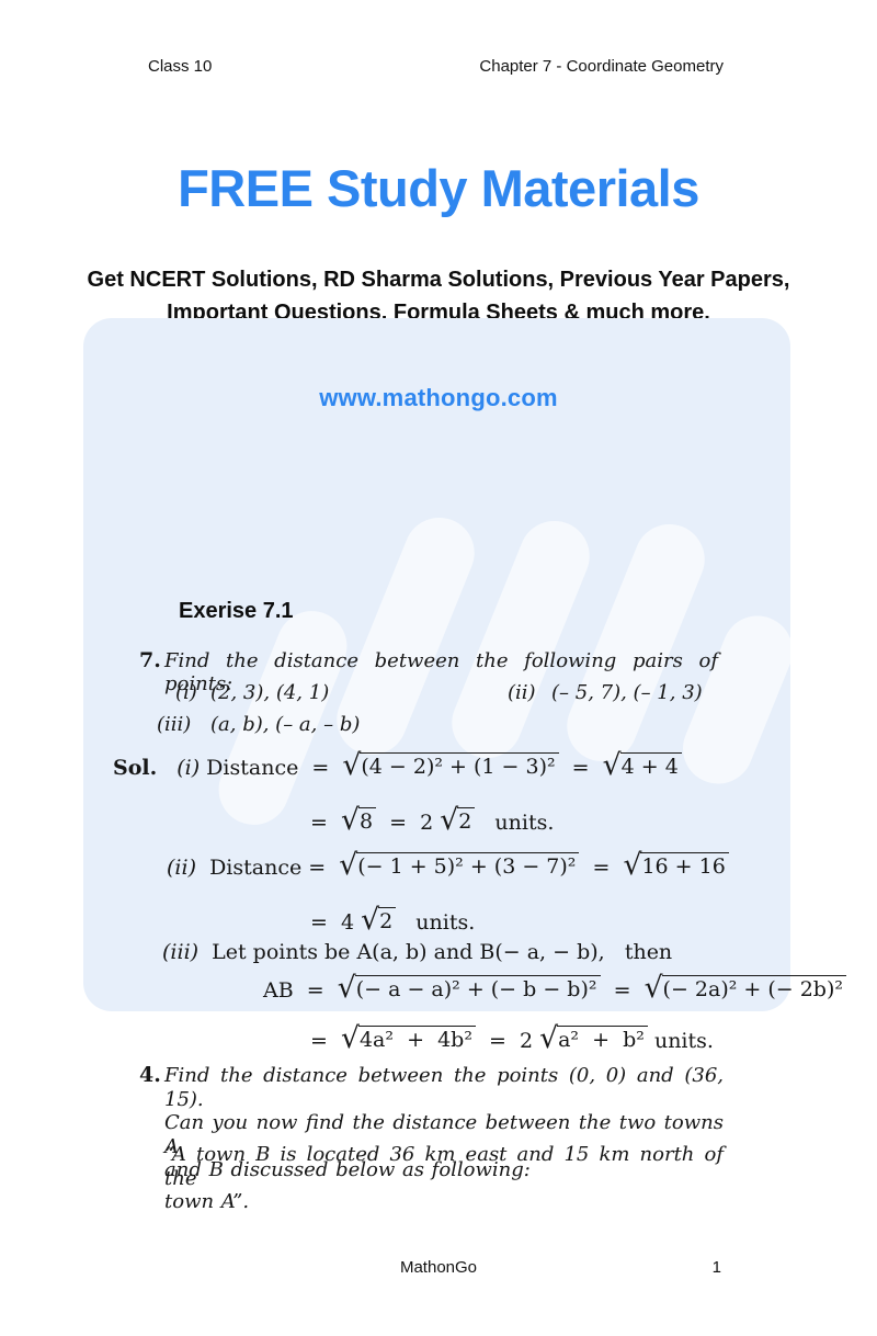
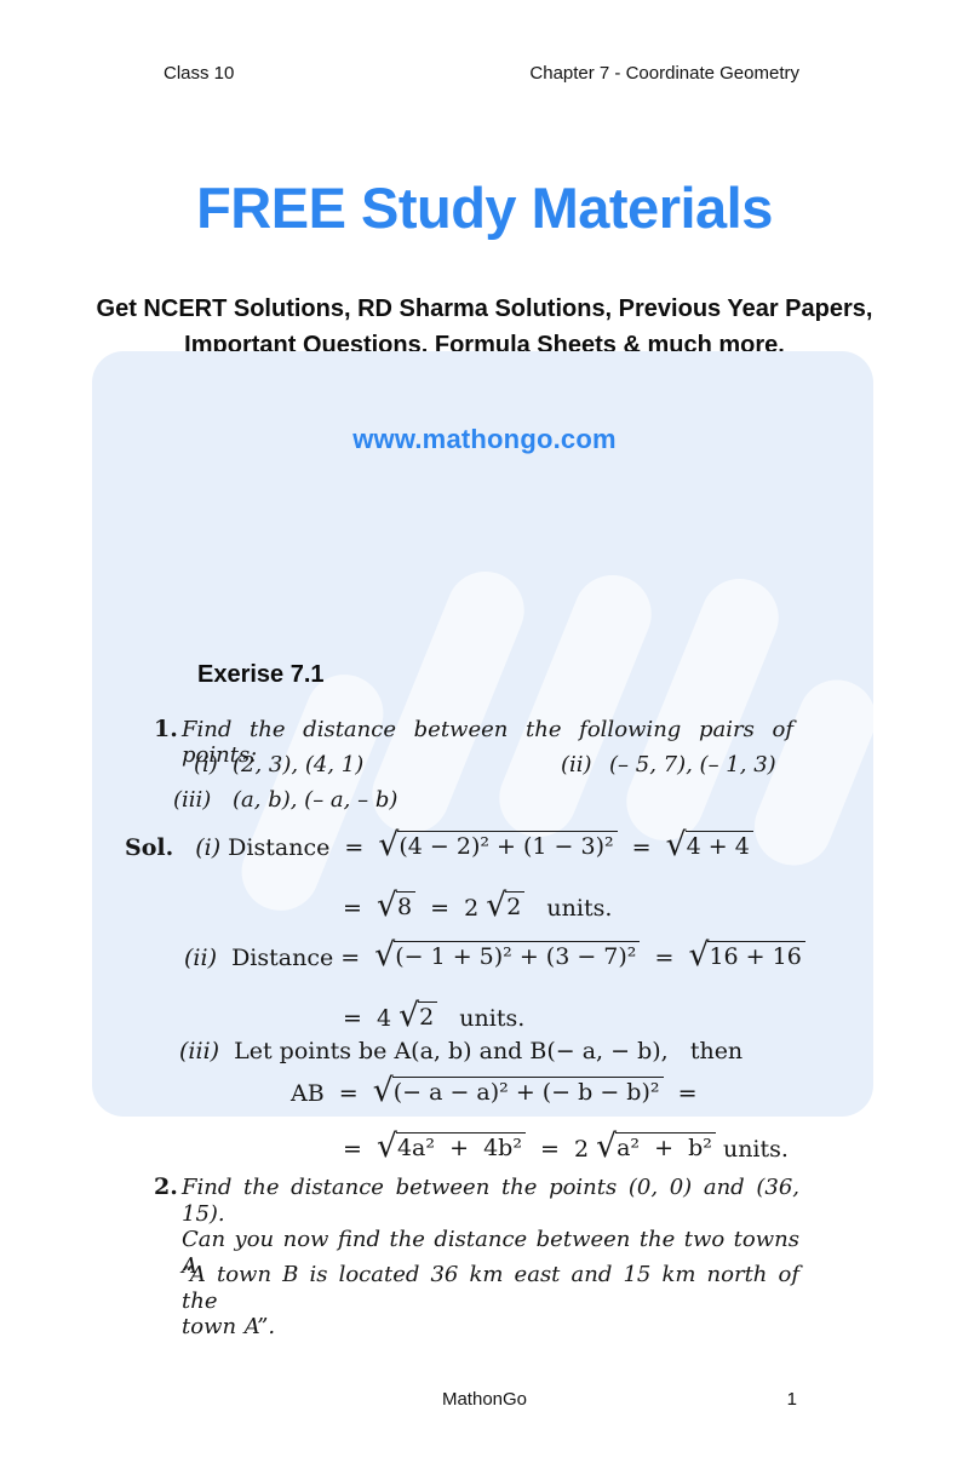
  Class 10
  Chapter 7 - Coordinate Geometry
  FREE Study Materials
  Get NCERT Solutions, RD Sharma Solutions, Previous Year Papers,
  Important Questions, Formula Sheets & much more.
  www.mathongo.com
  Exerise 7.1
- 7.
+ 1.
  Find the distance between the following pairs of points:
  (i)
  (2, 3), (4, 1)
  (ii)
  (– 5, 7), (– 1, 3)
  (iii)
  (a, b), (– a, – b)
  Sol. (i) Distance =
  (4 − 2)² + (1 − 3)²
  =
  4 + 4
  =
  8
  = 2
  2
  units.
  (ii) Distance =
  (− 1 + 5)² + (3 − 7)²
  =
  16 + 16
  = 4
  2
  units.
  (iii) Let points be A(a, b) and B(− a, − b), then
  AB =
  (− a − a)² + (− b − b)²
  =
- (− 2a)² + (− 2b)²
  =
  4a² + 4b²
  = 2
  a² + b²
  units.
- 4.
+ 2.
  Find the distance between the points (0, 0) and (36, 15).
  Can you now find the distance between the two towns A
- and B discussed below as following:
  “A town B is located 36 km east and 15 km north of the
  town A”.
  MathonGo
  1
